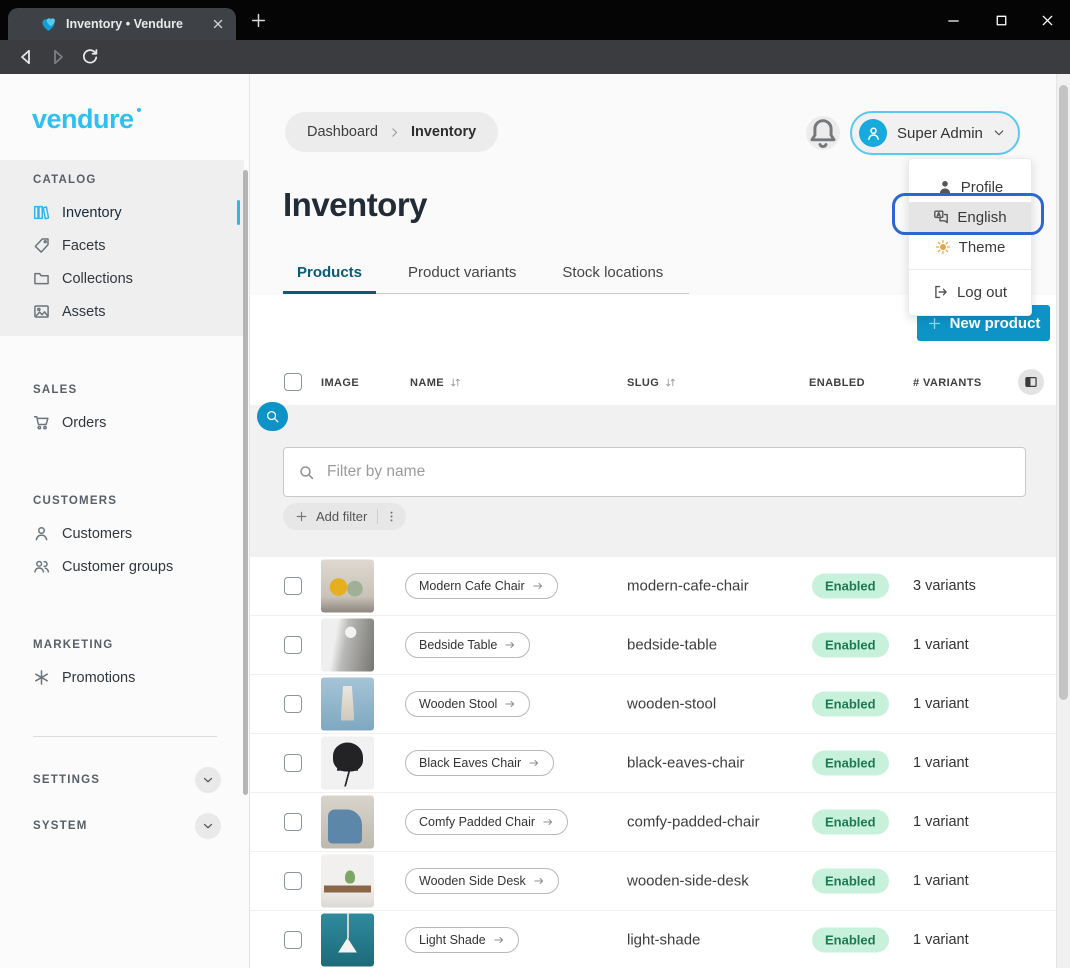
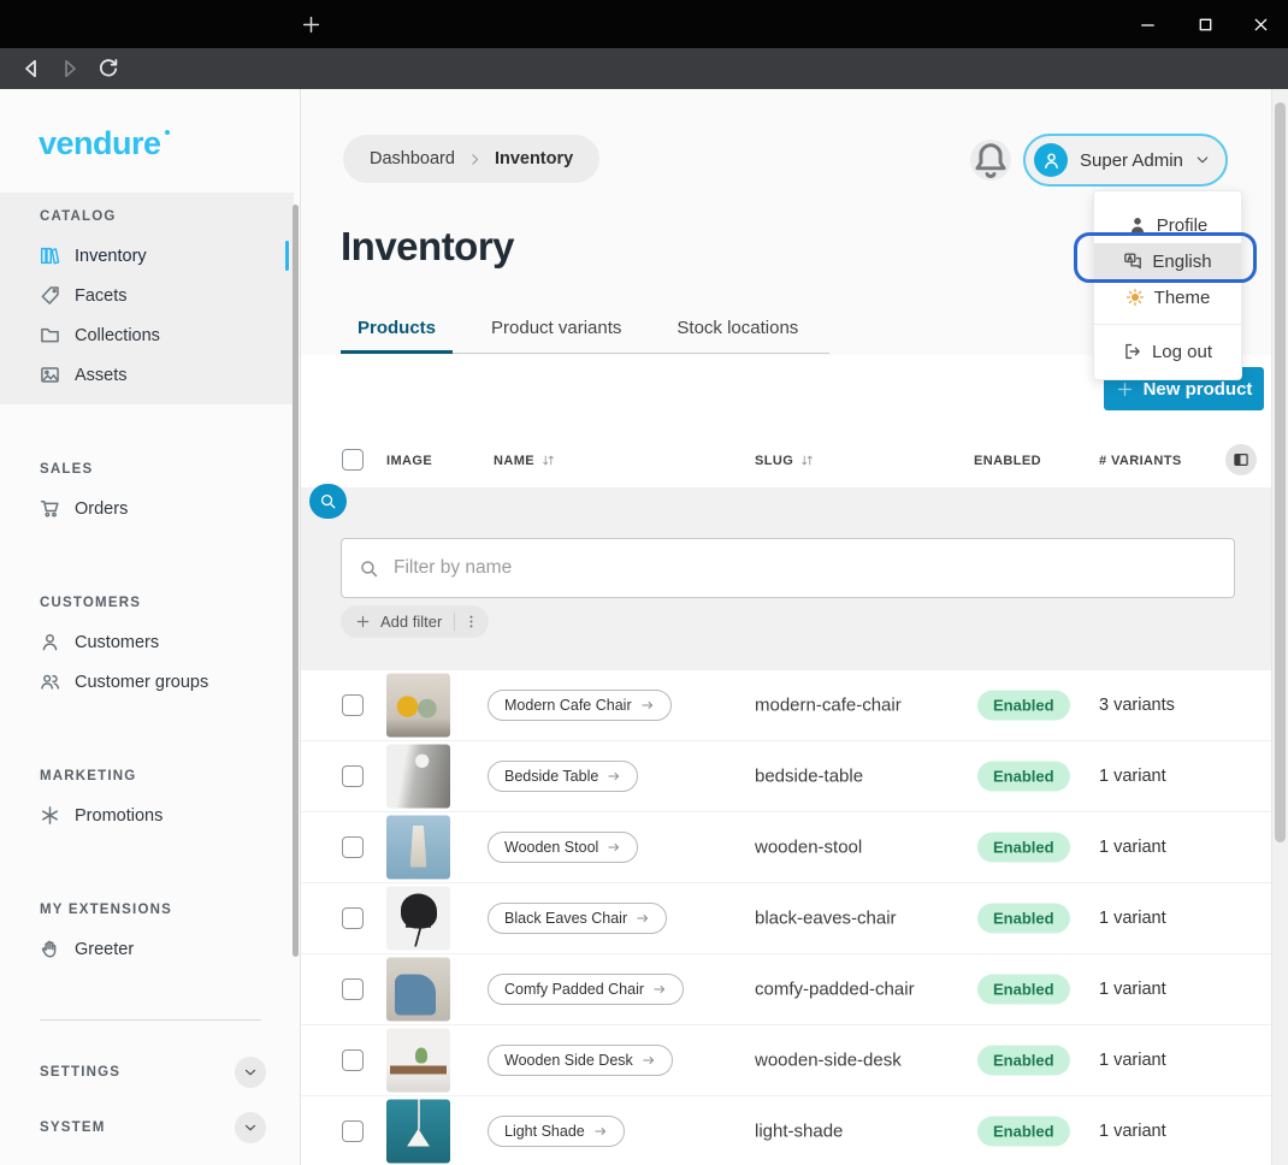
- Inventory • Vendure
  vendure
  CATALOG
  Inventory
  Facets
  Collections
  Assets
  SALES
  Orders
  CUSTOMERS
  Customers
  Customer groups
  MARKETING
  Promotions
+ MY EXTENSIONS
+ Greeter
  SETTINGS
  SYSTEM
  Dashboard
  Inventory
  Super Admin
  Inventory
  Products
  Product variants
  Stock locations
  New product
  IMAGE
  NAME
  SLUG
  ENABLED
  # VARIANTS
  Filter by name
  Add filter
  Modern Cafe Chair
  modern-cafe-chair
  Enabled
  3 variants
  Bedside Table
  bedside-table
  Enabled
  1 variant
  Wooden Stool
  wooden-stool
  Enabled
  1 variant
  Black Eaves Chair
  black-eaves-chair
  Enabled
  1 variant
  Comfy Padded Chair
  comfy-padded-chair
  Enabled
  1 variant
  Wooden Side Desk
  wooden-side-desk
  Enabled
  1 variant
  Light Shade
  light-shade
  Enabled
  1 variant
  Profile
  English
  Theme
  Log out
